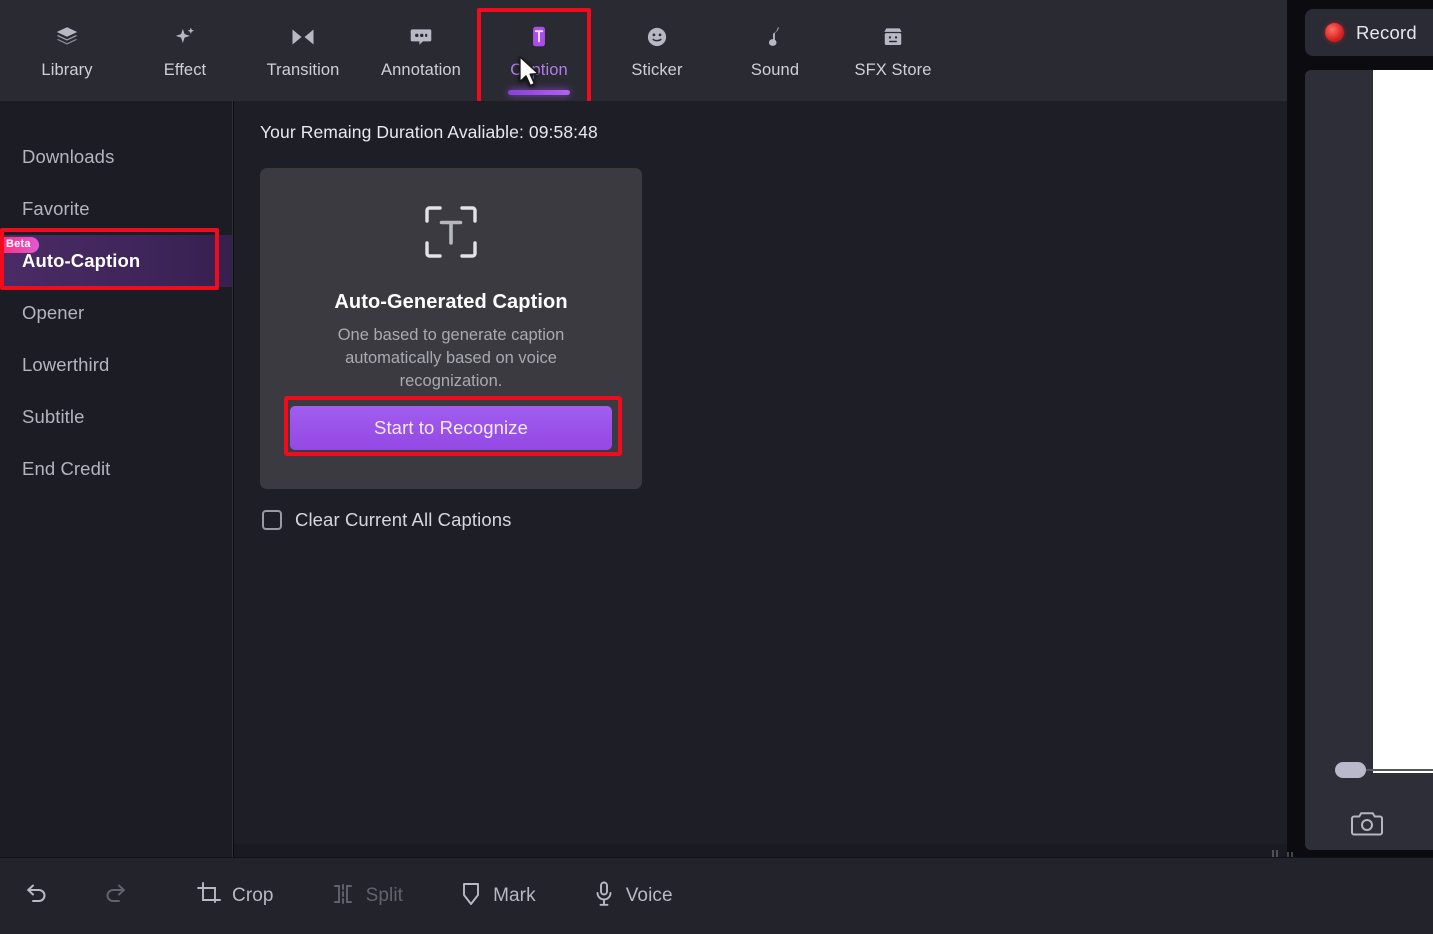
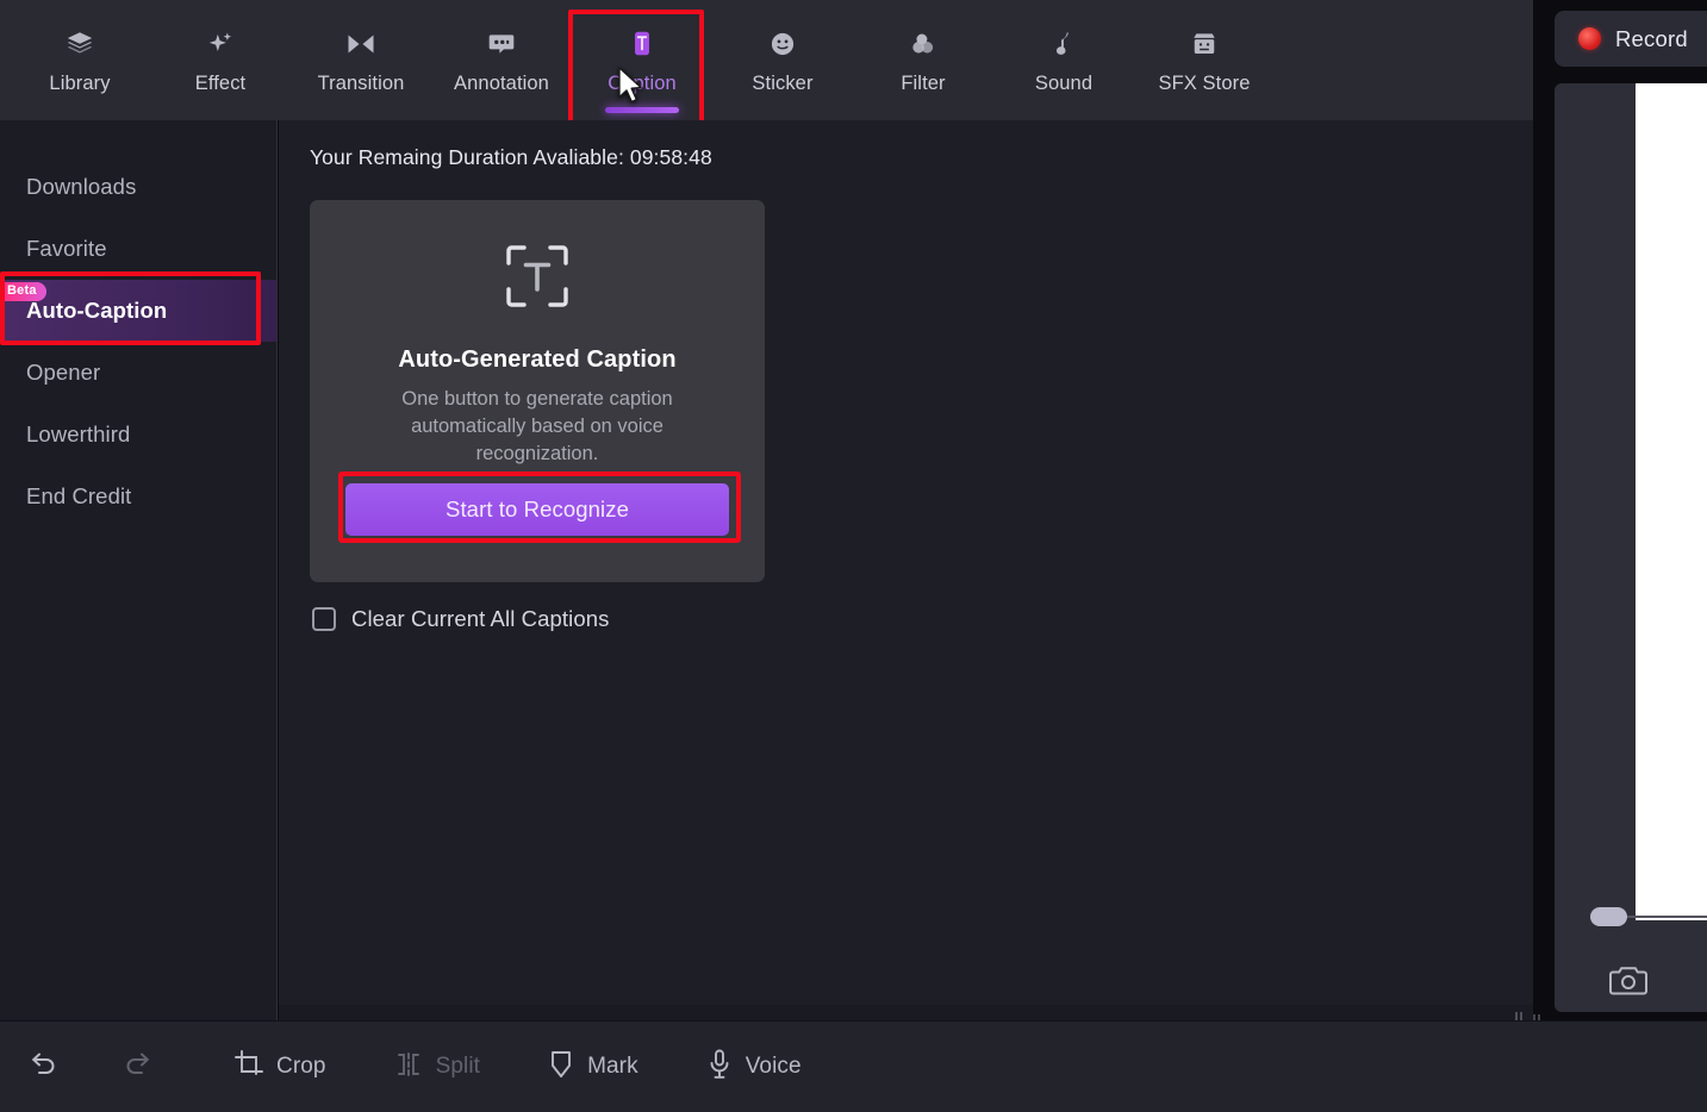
  Library
  Effect
  Transition
  Annotation
  Cption
  Sticker
+ Filter
  Sound
  SFX Store
  Downloads
  Favorite
  Beta
  Auto-Caption
  Opener
  Lowerthird
- Subtitle
  End Credit
  Your Remaing Duration Avaliable: 09:58:48
  Auto-Generated Caption
- One based to generate caption automatically based on voice recognization.
+ One button to generate caption automatically based on voice recognization.
  Start to Recognize
  Clear Current All Captions
  Record
  Crop
  Split
  Mark
  Voice
